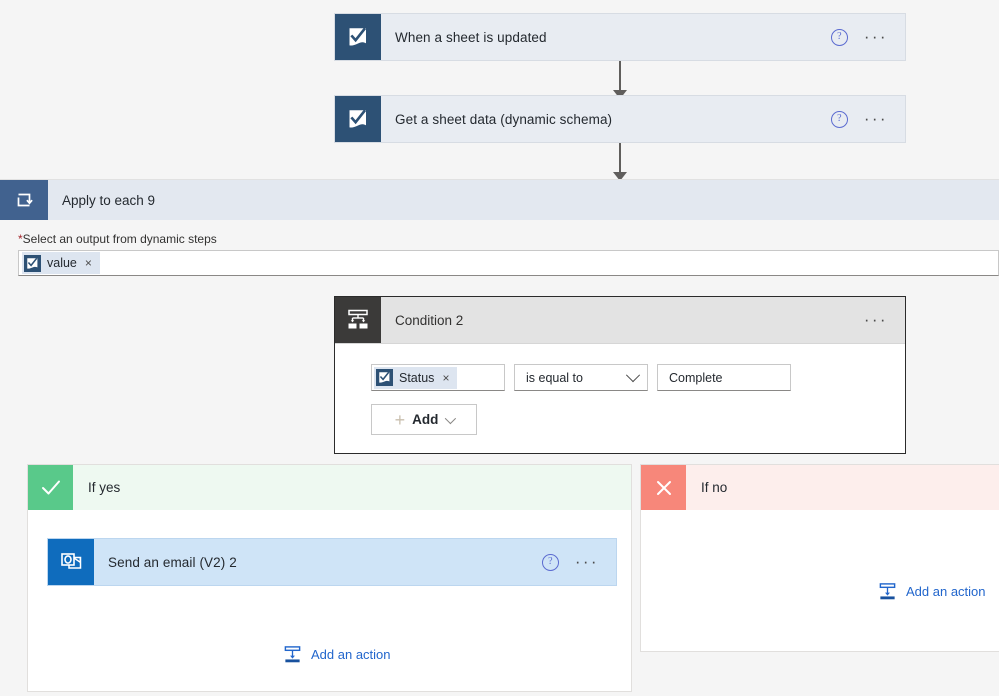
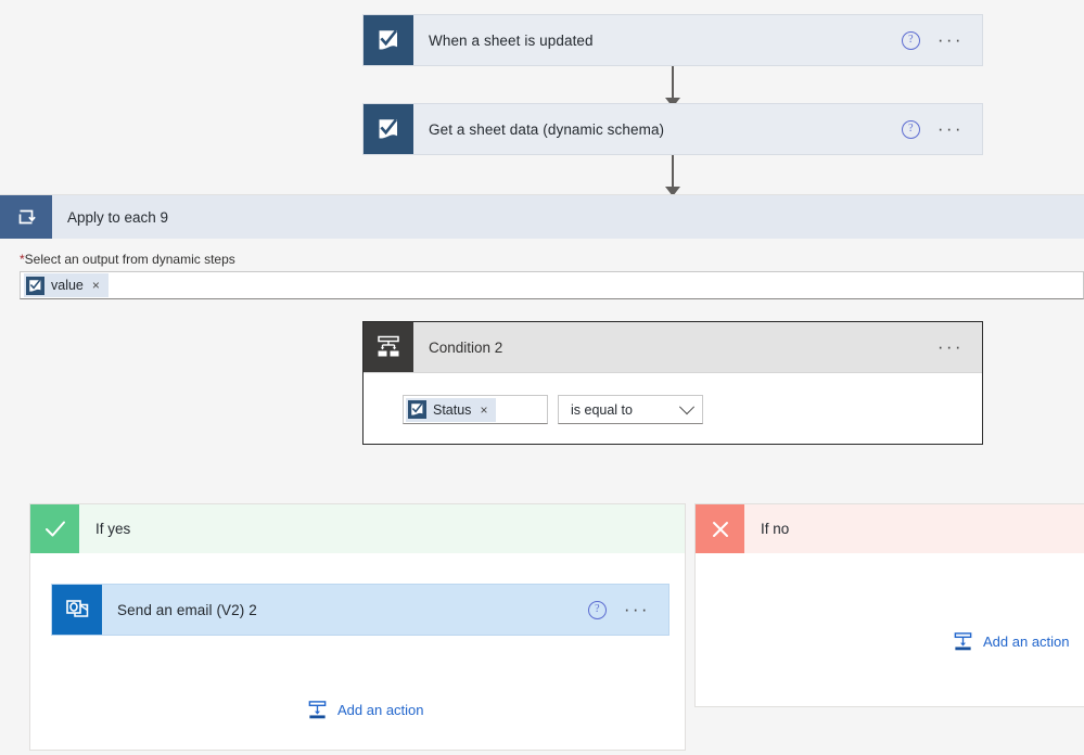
  When a sheet is updated
  ?
  ···
  Get a sheet data (dynamic schema)
  ?
  ···
  Apply to each 9
  *Select an output from dynamic steps
  value
  ×
  Condition 2
  ···
  Status
  ×
  is equal to
- Complete
- +
- Add
  If yes
  Send an email (V2) 2
  ?
  ···
  Add an action
  If no
  Add an action
